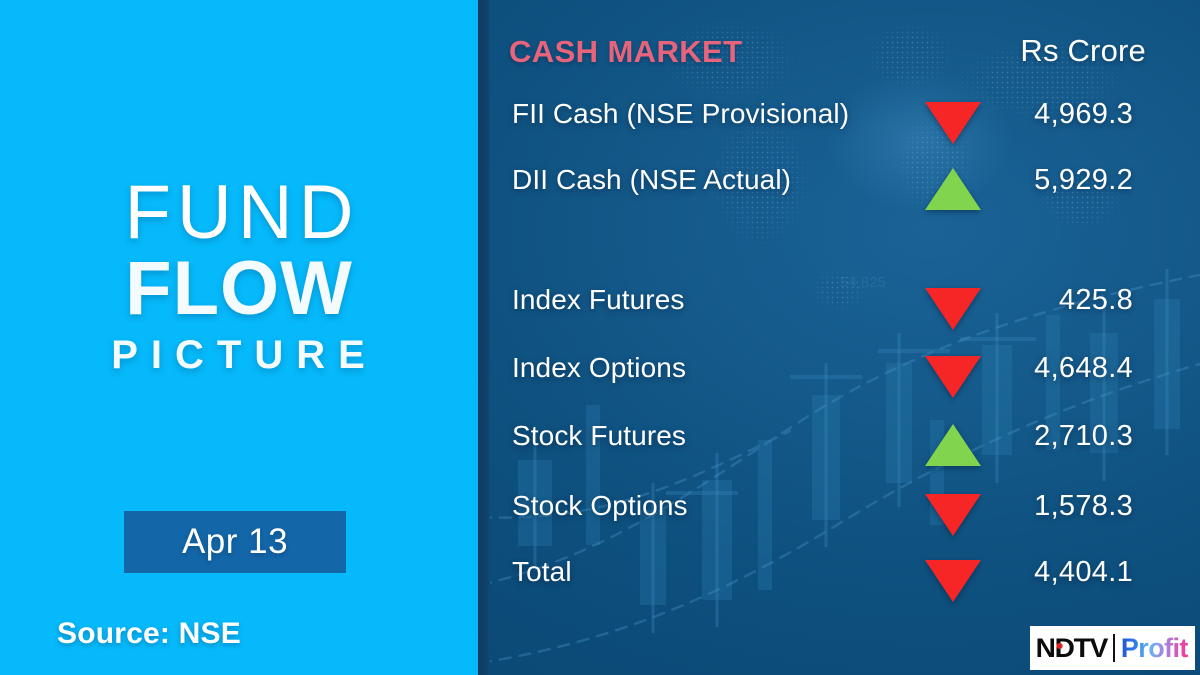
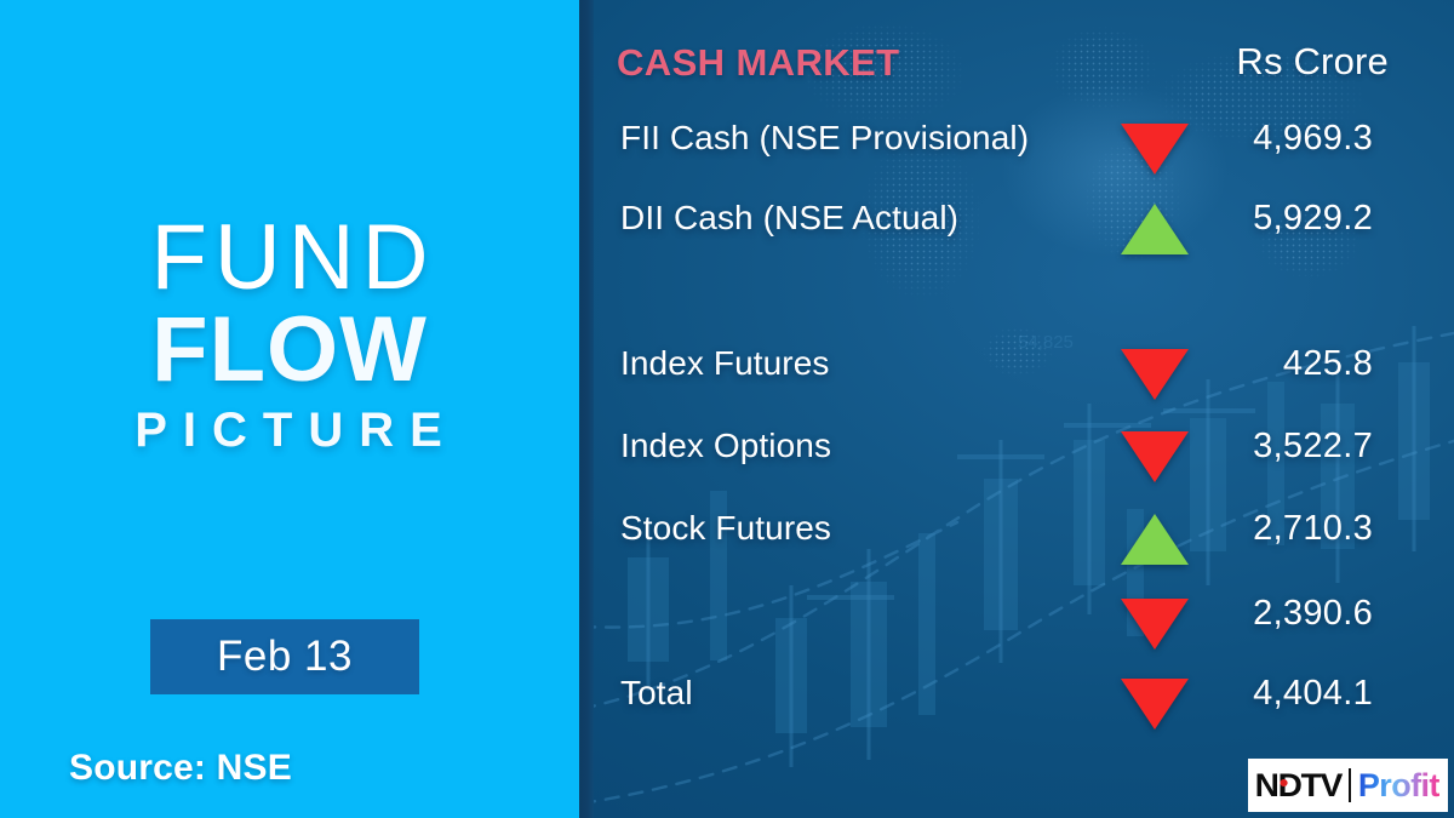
  FUND
  FLOW
  PICTURE
- Apr 13
+ Feb 13
  Source: NSE
  54,825
  CASH MARKET
  Rs Crore
  FII Cash (NSE Provisional)
  4,969.3
  DII Cash (NSE Actual)
  5,929.2
  Index Futures
  425.8
  Index Options
- 4,648.4
+ 3,522.7
  Stock Futures
  2,710.3
- Stock Options
- 1,578.3
+ 2,390.6
  Total
  4,404.1
  NDTV
  Profit
